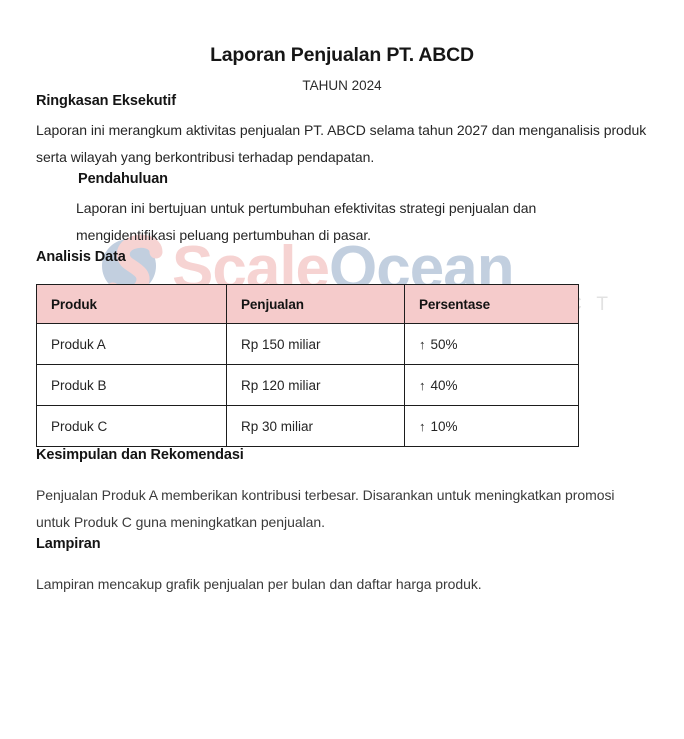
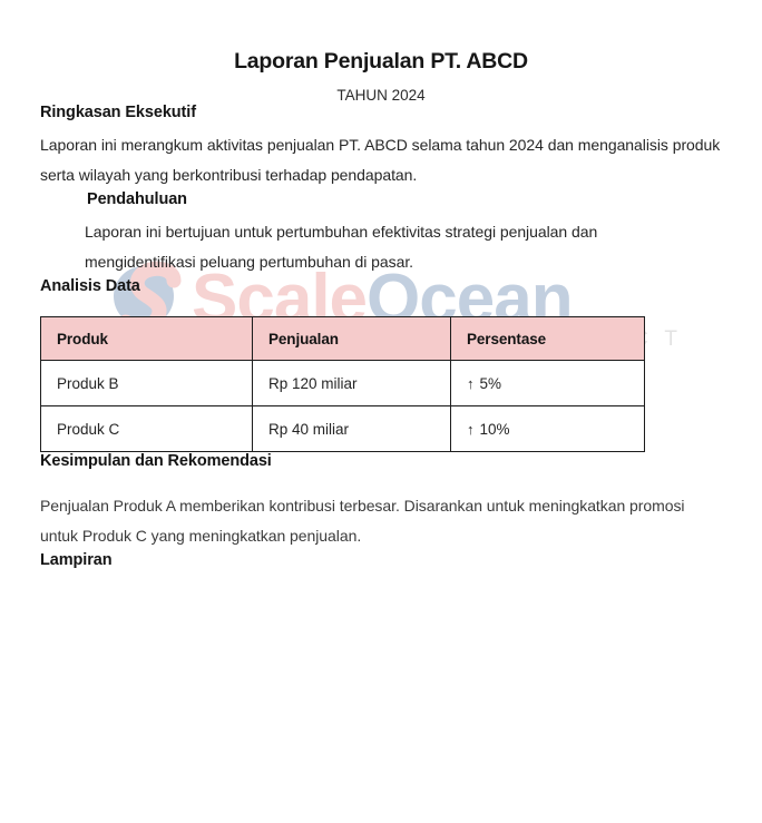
  ScaleOcean
  Laporan Penjualan PT. ABCD
  TAHUN 2024
  Ringkasan Eksekutif
- Laporan ini merangkum aktivitas penjualan PT. ABCD selama tahun 2027 dan menganalisis produk serta wilayah yang berkontribusi terhadap pendapatan.
+ Laporan ini merangkum aktivitas penjualan PT. ABCD selama tahun 2024 dan menganalisis produk serta wilayah yang berkontribusi terhadap pendapatan.
  Pendahuluan
  Laporan ini bertujuan untuk pertumbuhan efektivitas strategi penjualan dan mengidentifikasi peluang pertumbuhan di pasar.
  Analisis Data
  Produk	Penjualan	Persentase
- Produk A	Rp 150 miliar	↑ 50%
- Produk B	Rp 120 miliar	↑ 40%
+ Produk B	Rp 120 miliar	↑ 5%
- Produk C	Rp 30 miliar	↑ 10%
+ Produk C	Rp 40 miliar	↑ 10%
  Kesimpulan dan Rekomendasi
- Penjualan Produk A memberikan kontribusi terbesar. Disarankan untuk meningkatkan promosi untuk Produk C guna meningkatkan penjualan.
+ Penjualan Produk A memberikan kontribusi terbesar. Disarankan untuk meningkatkan promosi untuk Produk C yang meningkatkan penjualan.
  Lampiran
- Lampiran mencakup grafik penjualan per bulan dan daftar harga produk.
